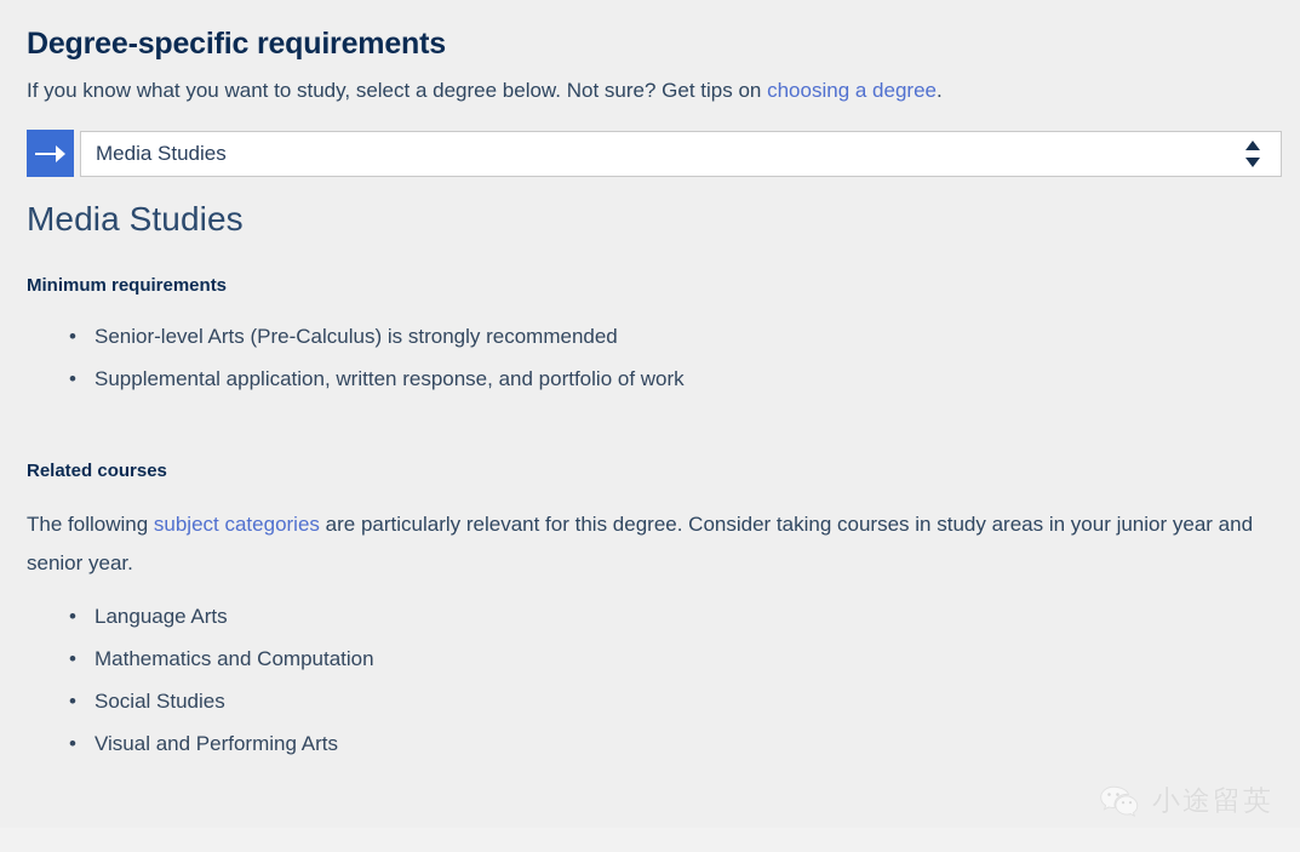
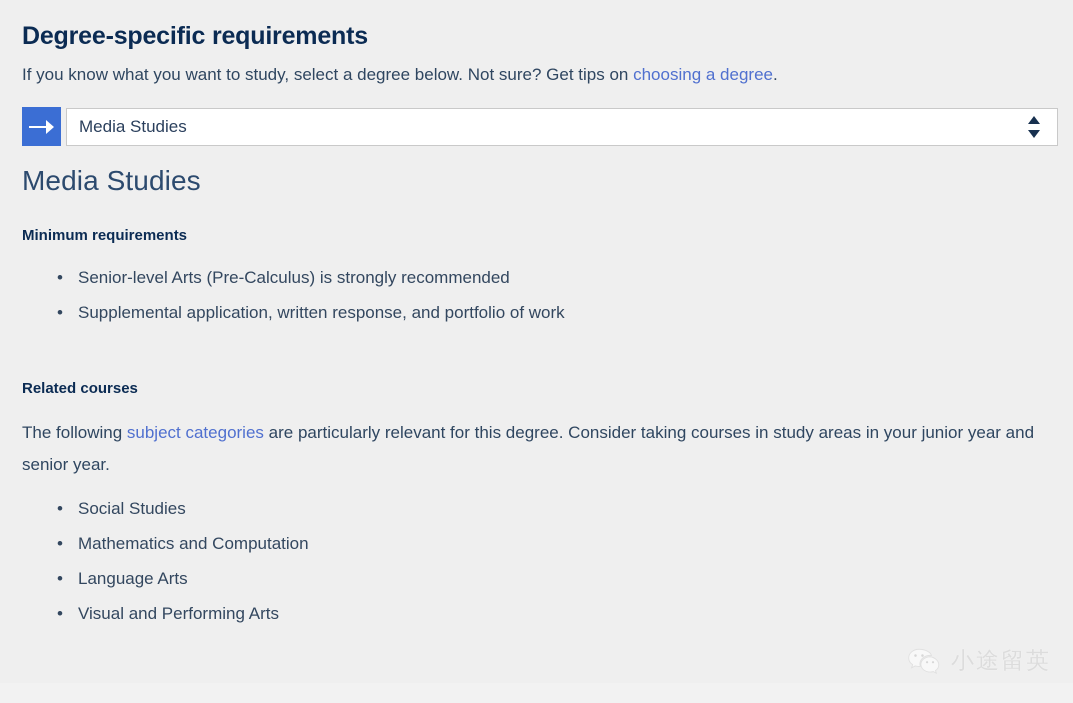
  Degree-specific requirements
  If you know what you want to study, select a degree below. Not sure? Get tips on choosing a degree.
  Media Studies
  Media Studies
  Minimum requirements
  Senior-level Arts (Pre-Calculus) is strongly recommended
  Supplemental application, written response, and portfolio of work
  Related courses
  The following subject categories are particularly relevant for this degree. Consider taking courses in study areas in your junior year and senior year.
- Language Arts
+ Social Studies
  Mathematics and Computation
- Social Studies
+ Language Arts
  Visual and Performing Arts
